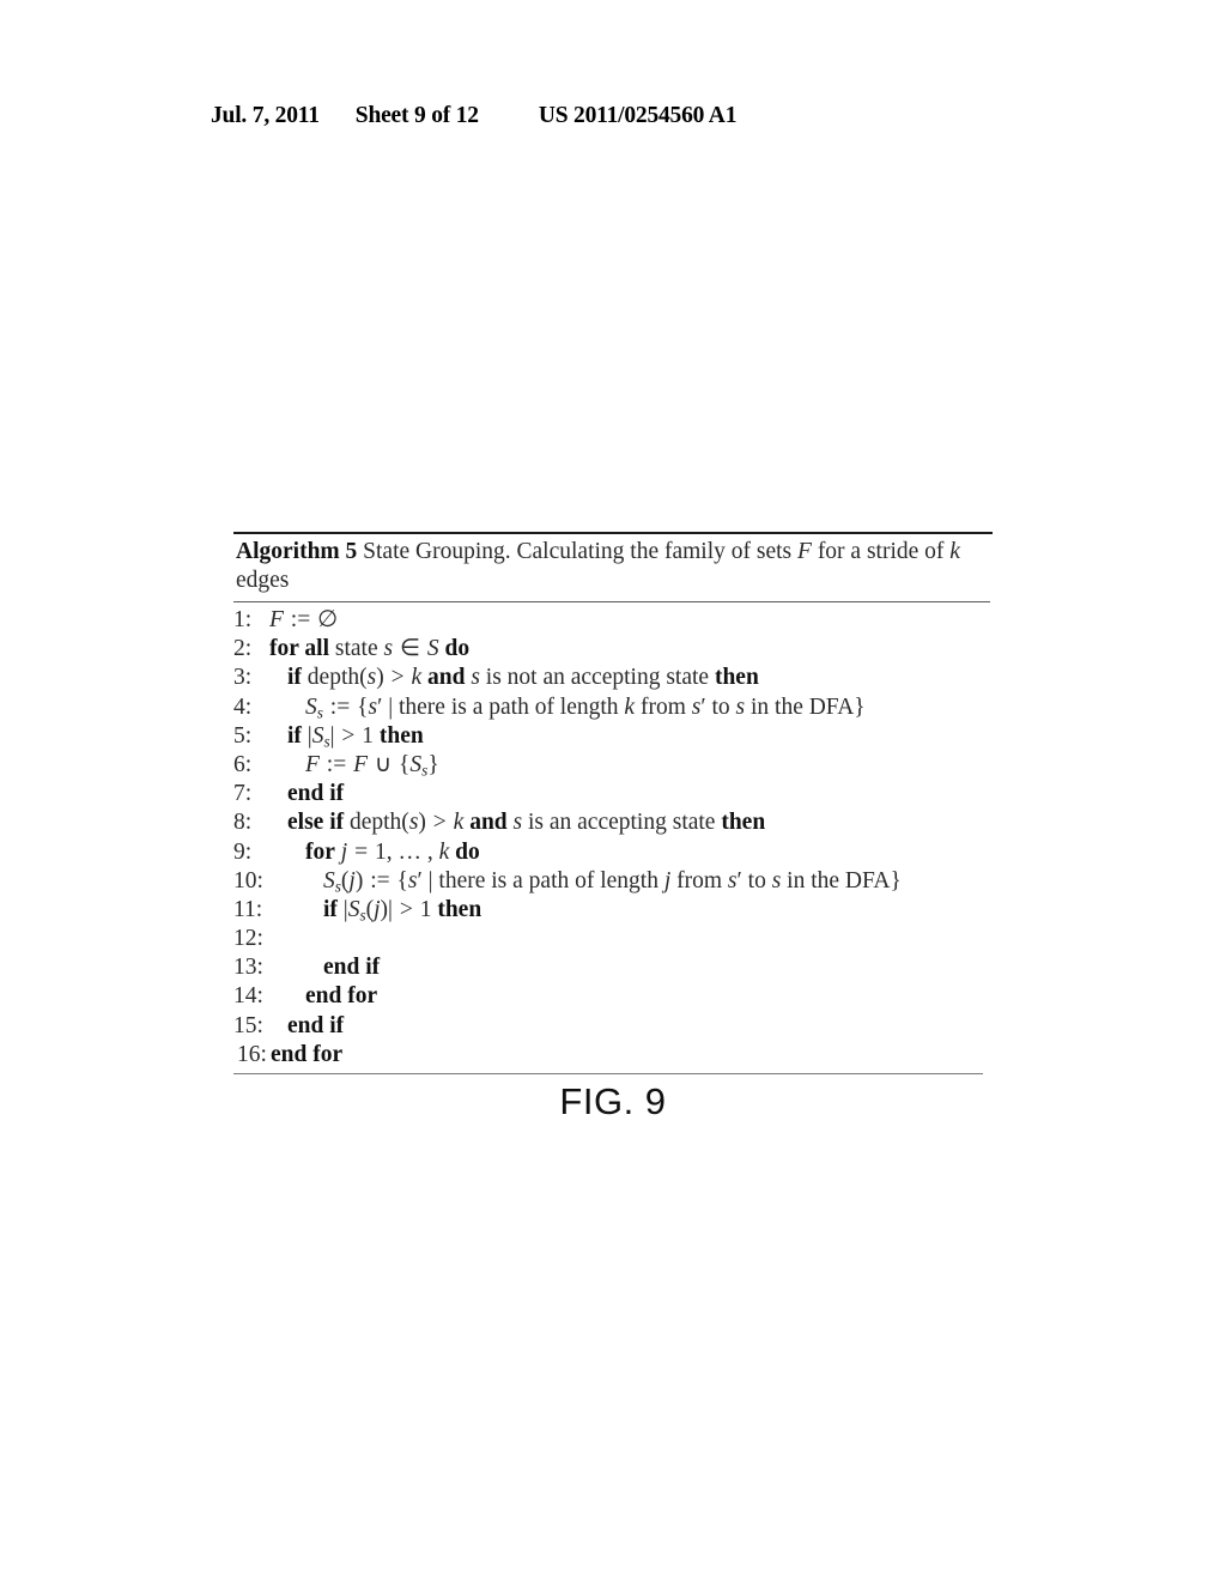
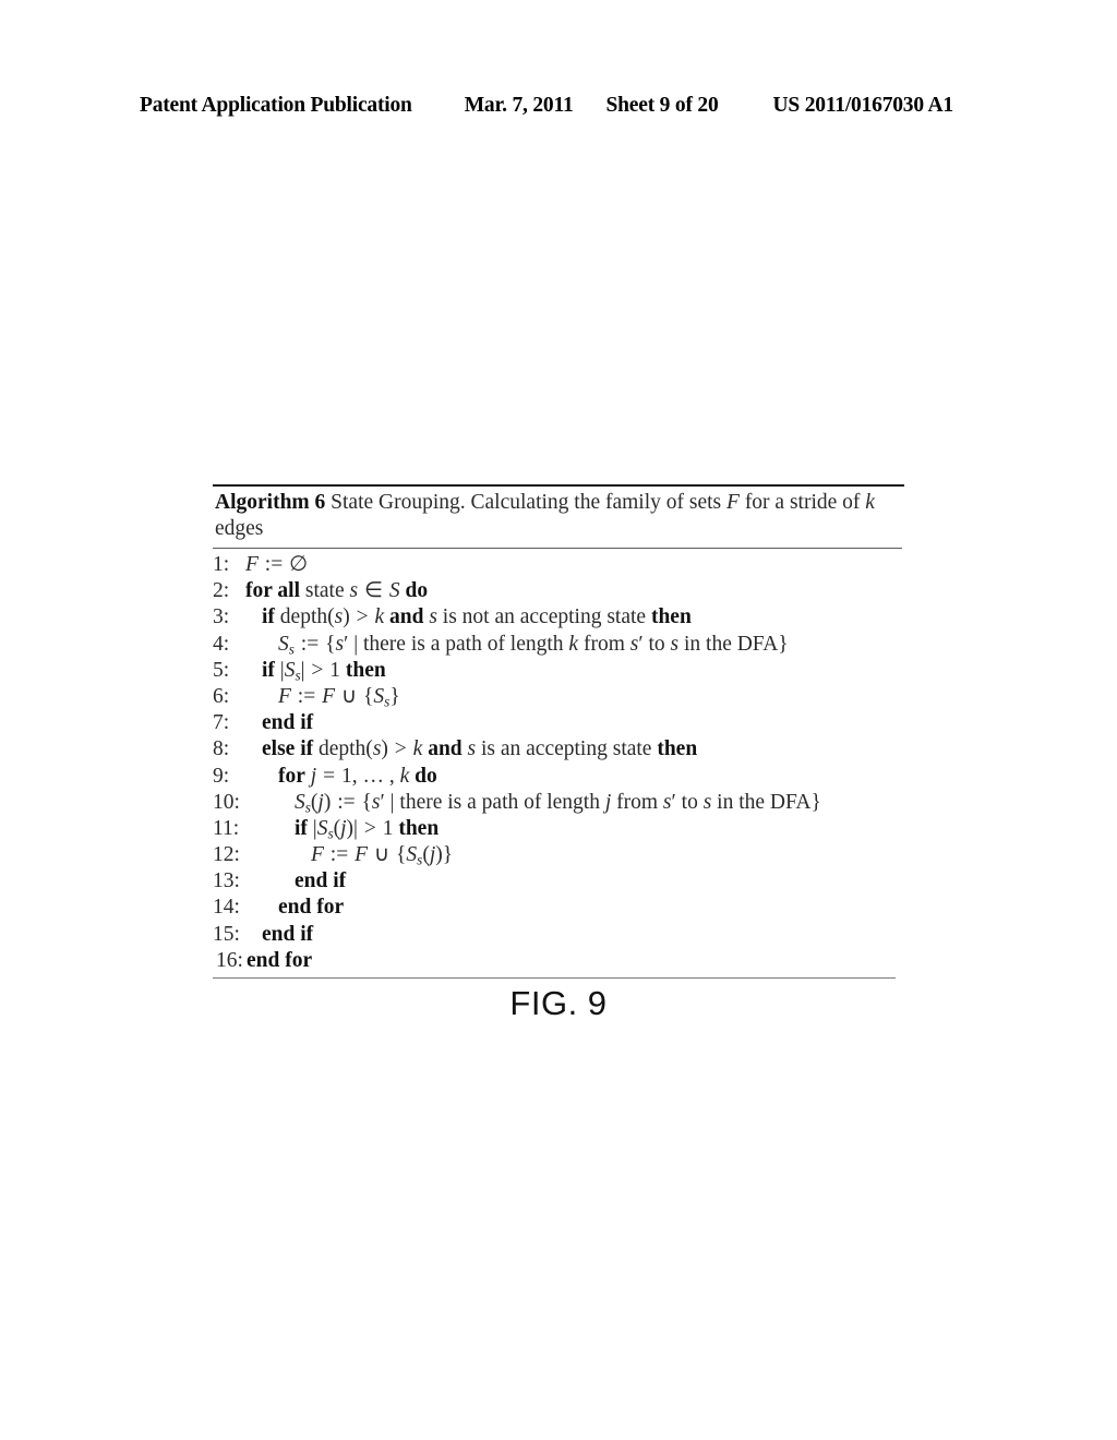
+ Patent Application Publication
- Jul. 7, 2011
+ Mar. 7, 2011
- Sheet 9 of 12
+ Sheet 9 of 20
- US 2011/0254560 A1
+ US 2011/0167030 A1
- Algorithm 5 State Grouping. Calculating the family of sets F for a stride of k edges
+ Algorithm 6 State Grouping. Calculating the family of sets F for a stride of k edges
  1:
  F := ∅
  2:
  for all state s ∈ S do
  3:
  if depth(s) > k and s is not an accepting state then
  4:
  Ss := {s′ | there is a path of length k from s′ to s in the DFA}
  5:
  if |Ss| > 1 then
  6:
  F := F ∪ {Ss}
  7:
  end if
  8:
  else if depth(s) > k and s is an accepting state then
  9:
  for j = 1, … , k do
  10:
  Ss(j) := {s′ | there is a path of length j from s′ to s in the DFA}
  11:
  if |Ss(j)| > 1 then
  12:
+ F := F ∪ {Ss(j)}
  13:
  end if
  14:
  end for
  15:
  end if
  16:
  end for
  FIG. 9
